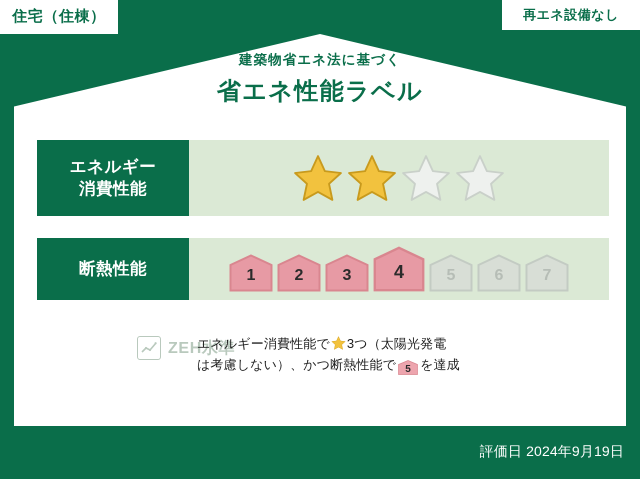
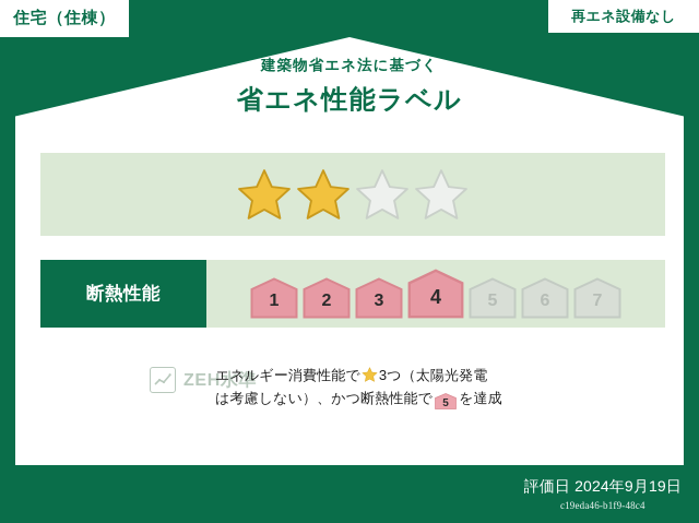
  住宅（住棟）
  再エネ設備なし
  建築物省エネ法に基づく
  省エネ性能ラベル
- エネルギー
- 消費性能
  断熱性能
  1
  2
  3
  4
  5
  6
  7
  ZEH水準
  エネルギー消費性能で 3つ（太陽光発電
  は考慮しない）、かつ断熱性能で
  5
  を達成
  評価日 2024年9月19日
+ c19eda46-b1f9-48c4
